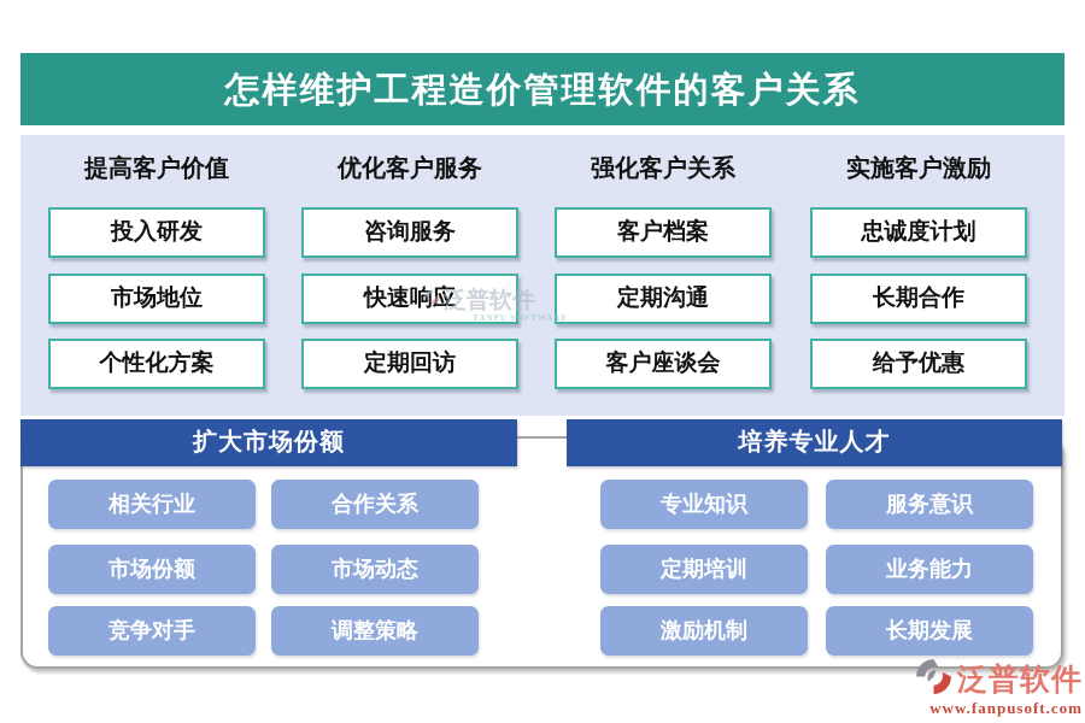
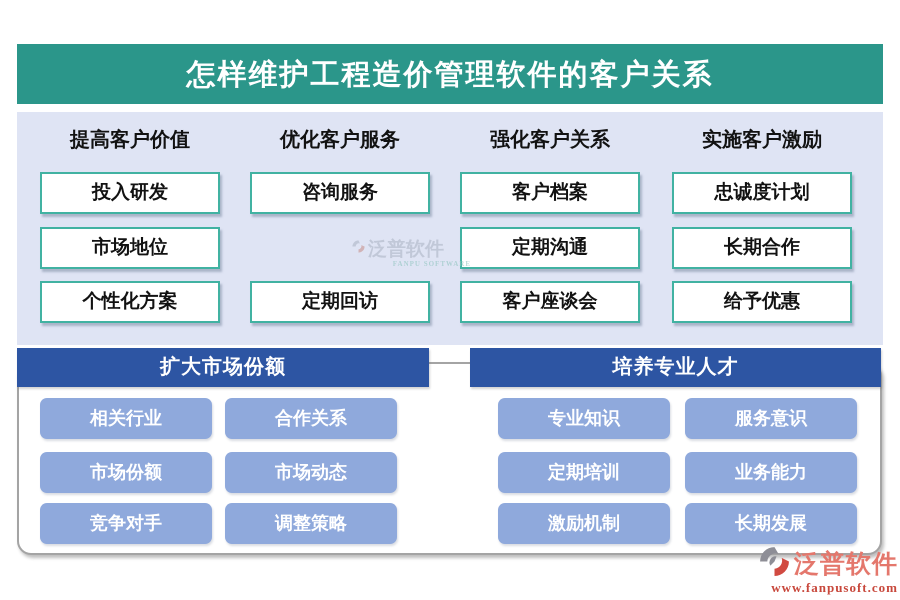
  怎样维护工程造价管理软件的客户关系
  提高客户价值
  优化客户服务
  强化客户关系
  实施客户激励
  投入研发
  市场地位
  个性化方案
  咨询服务
- 快速响应
  定期回访
  客户档案
  定期沟通
  客户座谈会
  忠诚度计划
  长期合作
  给予优惠
  泛普软件
  FANPU SOFTWARE
  扩大市场份额
  培养专业人才
  相关行业
  合作关系
  市场份额
  市场动态
  竞争对手
  调整策略
  专业知识
  服务意识
  定期培训
  业务能力
  激励机制
  长期发展
  泛普软件
  www.fanpusoft.com
